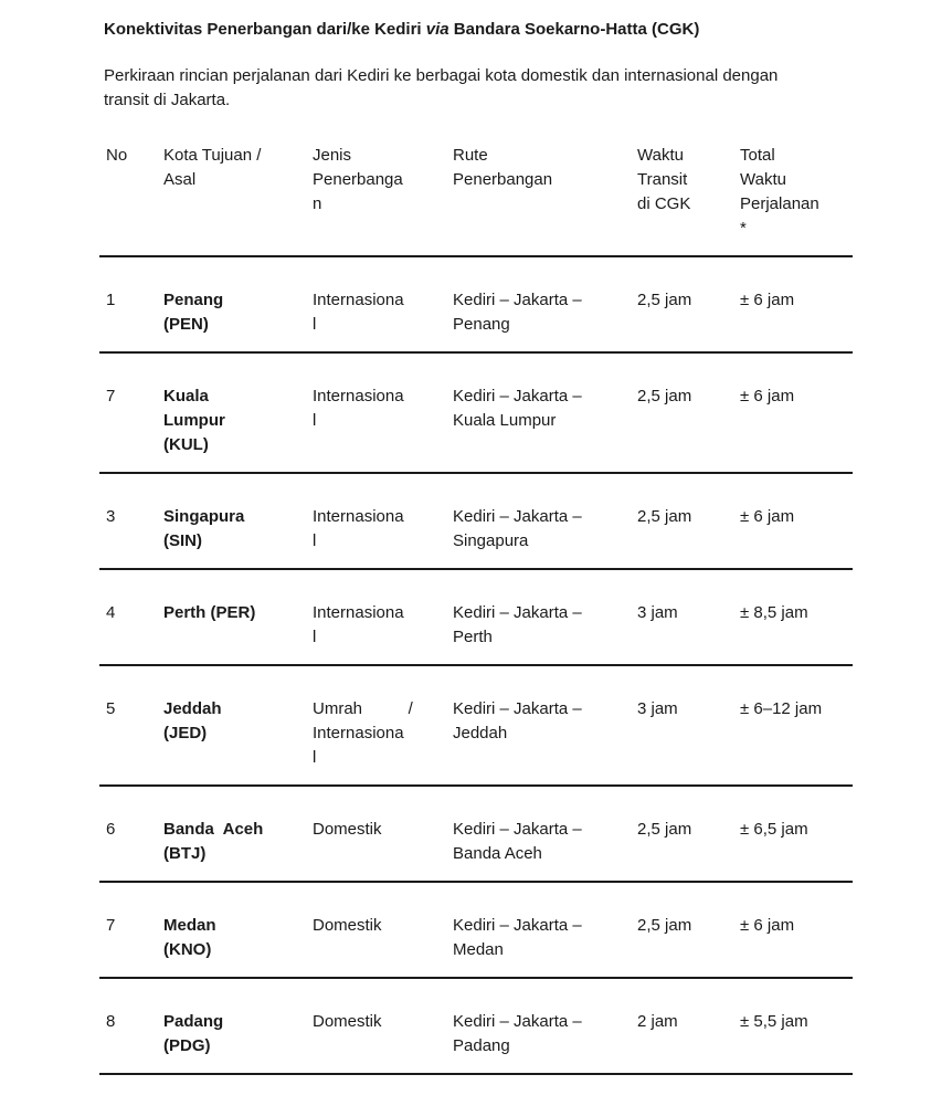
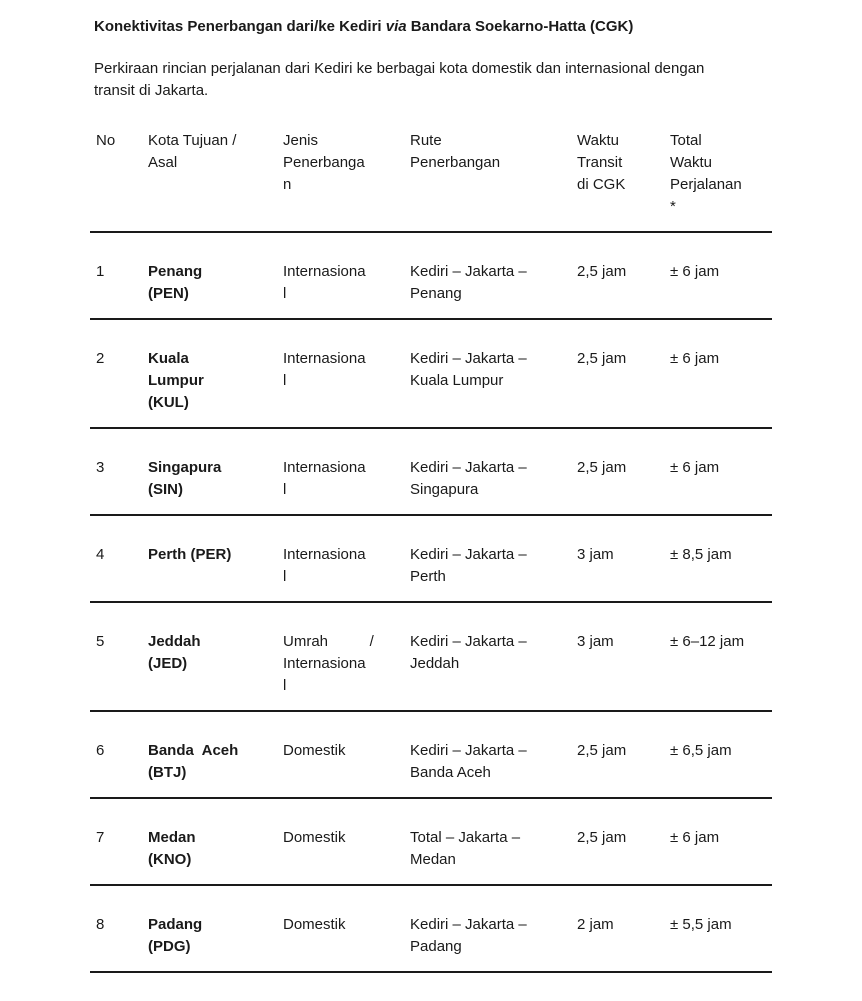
  Konektivitas Penerbangan dari/ke Kediri via Bandara Soekarno-Hatta (CGK)
  Perkiraan rincian perjalanan dari Kediri ke berbagai kota domestik dan internasional dengan
  transit di Jakarta.
  No	Kota Tujuan / Asal	Jenis Penerbanga n	Rute Penerbangan	Waktu Transit di CGK	Total Waktu Perjalanan *
  1	Penang (PEN)	Internasiona l	Kediri – Jakarta – Penang	2,5 jam	± 6 jam
- 7	Kuala Lumpur (KUL)	Internasiona l	Kediri – Jakarta – Kuala Lumpur	2,5 jam	± 6 jam
+ 2	Kuala Lumpur (KUL)	Internasiona l	Kediri – Jakarta – Kuala Lumpur	2,5 jam	± 6 jam
  3	Singapura (SIN)	Internasiona l	Kediri – Jakarta – Singapura	2,5 jam	± 6 jam
  4	Perth (PER)	Internasiona l	Kediri – Jakarta – Perth	3 jam	± 8,5 jam
  5	Jeddah (JED)	Umrah / Internasiona l	Kediri – Jakarta – Jeddah	3 jam	± 6–12 jam
  6	Banda Aceh (BTJ)	Domestik	Kediri – Jakarta – Banda Aceh	2,5 jam	± 6,5 jam
- 7	Medan (KNO)	Domestik	Kediri – Jakarta – Medan	2,5 jam	± 6 jam
+ 7	Medan (KNO)	Domestik	Total – Jakarta – Medan	2,5 jam	± 6 jam
  8	Padang (PDG)	Domestik	Kediri – Jakarta – Padang	2 jam	± 5,5 jam
